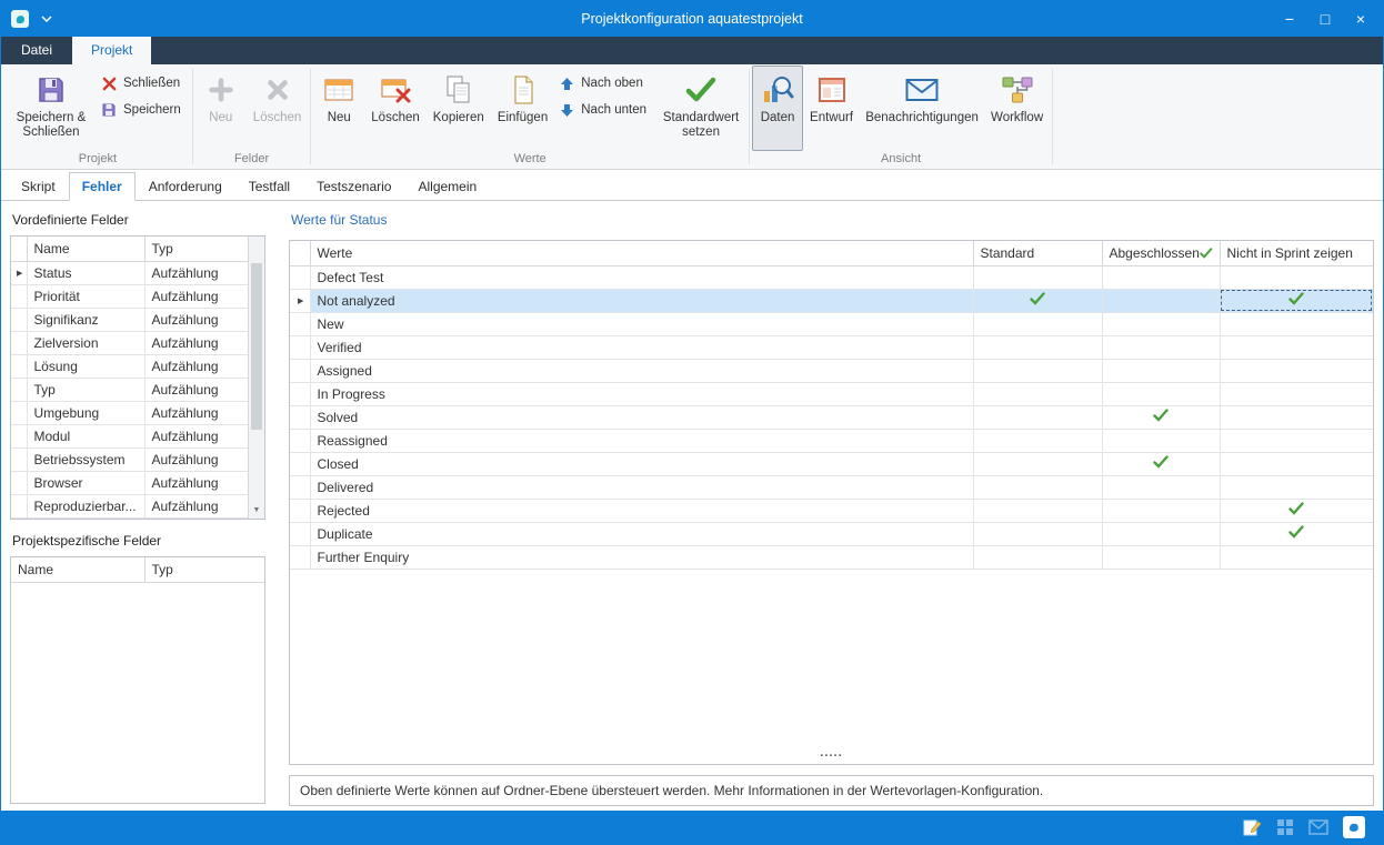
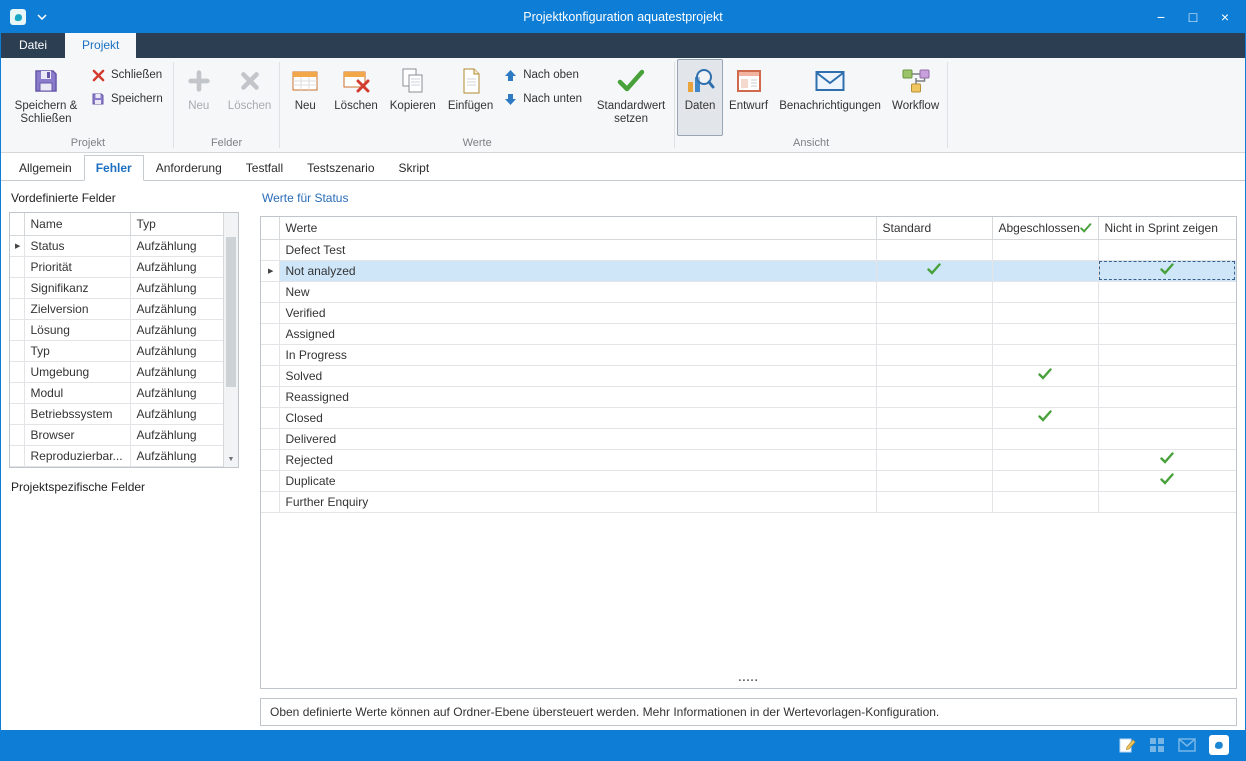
  Projektkonfiguration aquatestprojekt
  −
  □
  ×
  Datei
  Projekt
  Speichern & Schließen
  Schließen
  Speichern
  Projekt
  Neu
  Löschen
  Felder
  Neu
  Löschen
  Kopieren
  Einfügen
  Nach oben
  Nach unten
  Standardwert setzen
  Werte
  Daten
  Entwurf
  Benachrichtigungen
  Workflow
  Ansicht
- Skript
+ Allgemein
  Fehler
  Anforderung
  Testfall
  Testszenario
- Allgemein
+ Skript
  Vordefinierte Felder
  	Name	Typ
  	Status	Aufzählung
  	Priorität	Aufzählung
  	Signifikanz	Aufzählung
  	Zielversion	Aufzählung
  	Lösung	Aufzählung
  	Typ	Aufzählung
  	Umgebung	Aufzählung
  	Modul	Aufzählung
  	Betriebssystem	Aufzählung
  	Browser	Aufzählung
  	Reproduzierbar...	Aufzählung
  Projektspezifische Felder
- Name	Typ
  Werte für Status
  	Werte	Standard	Abgeschlossen	Nicht in Sprint zeigen
  	Defect Test
  	Not analyzed
  	New
  	Verified
  	Assigned
  	In Progress
  	Solved
  	Reassigned
  	Closed
  	Delivered
  	Rejected
  	Duplicate
  	Further Enquiry
  .....
  Oben definierte Werte können auf Ordner-Ebene übersteuert werden. Mehr Informationen in der Wertevorlagen-Konfiguration.
